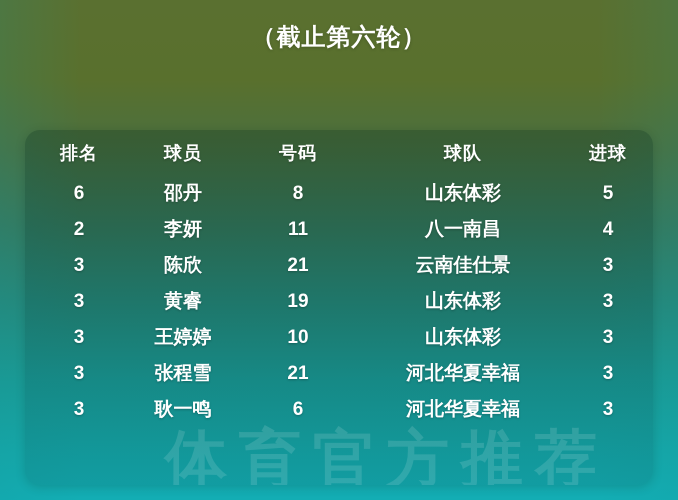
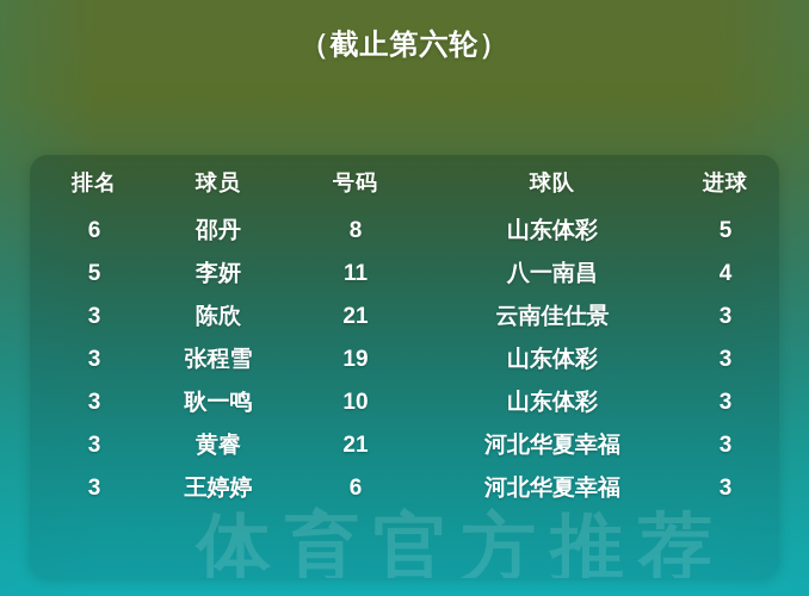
  （截止第六轮）
  体育官方推荐
  排名	球员	号码	球队	进球
  6	邵丹	8	山东体彩	5
- 2	李妍	11	八一南昌	4
+ 5	李妍	11	八一南昌	4
  3	陈欣	21	云南佳仕景	3
- 3	黄睿	19	山东体彩	3
+ 3	张程雪	19	山东体彩	3
- 3	王婷婷	10	山东体彩	3
+ 3	耿一鸣	10	山东体彩	3
- 3	张程雪	21	河北华夏幸福	3
+ 3	黄睿	21	河北华夏幸福	3
- 3	耿一鸣	6	河北华夏幸福	3
+ 3	王婷婷	6	河北华夏幸福	3
